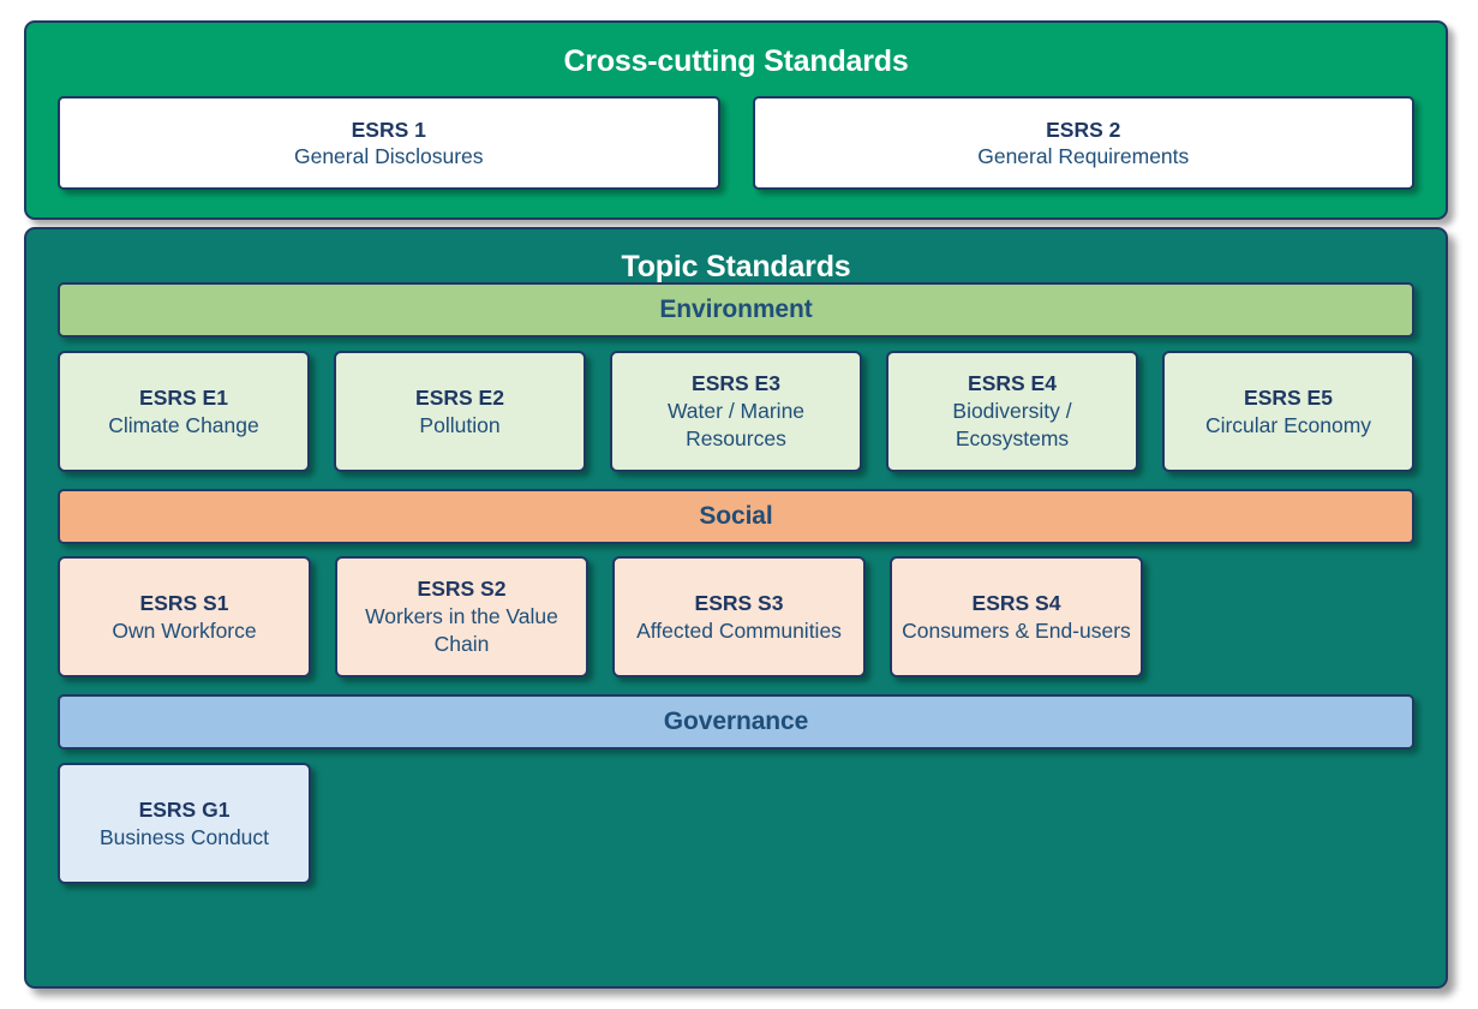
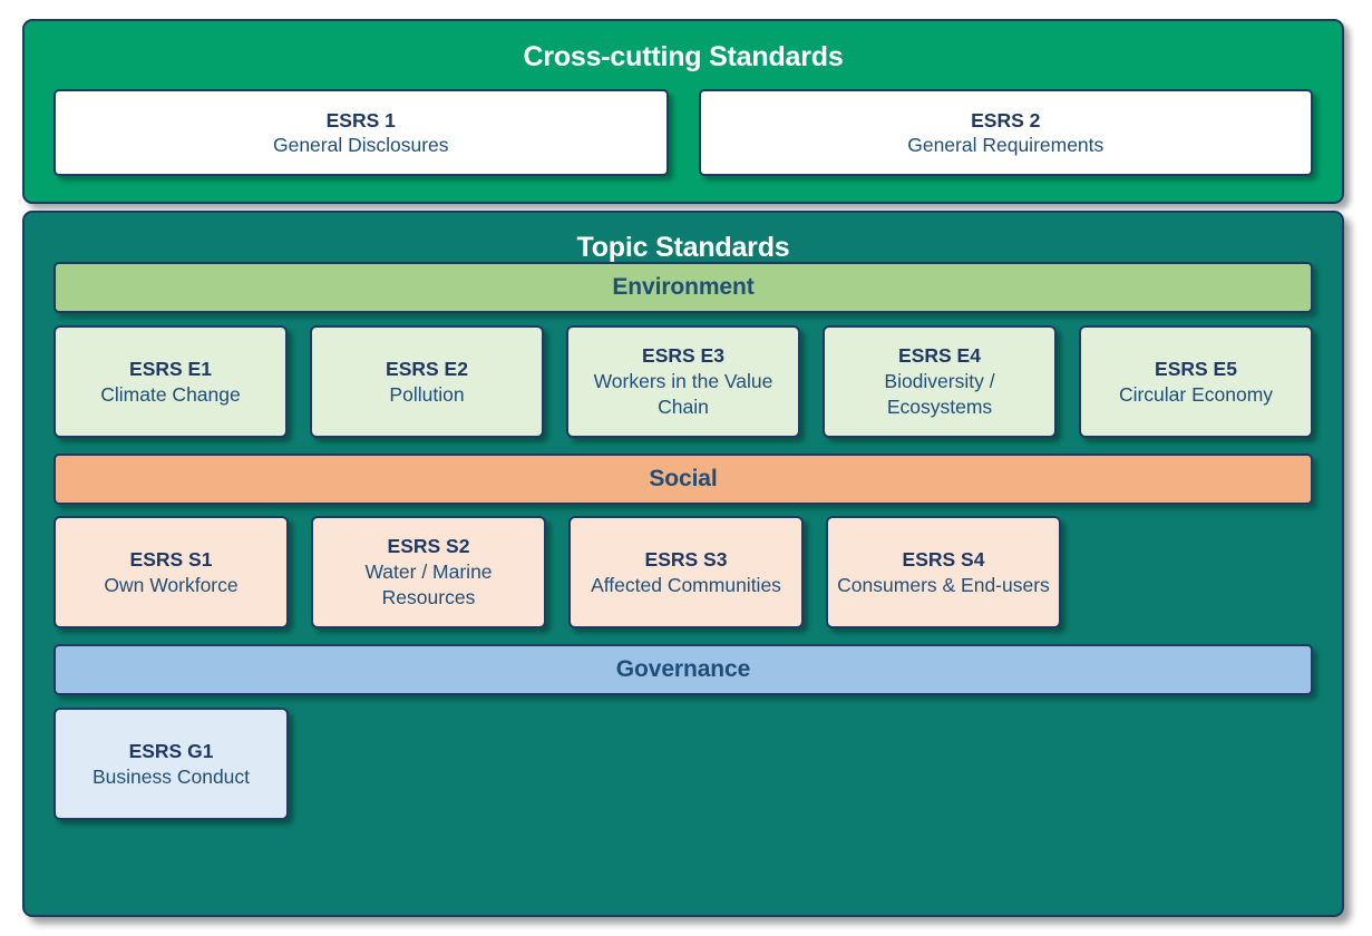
  Cross-cutting Standards
  ESRS 1
  General Disclosures
  ESRS 2
  General Requirements
  Topic Standards
  Environment
  ESRS E1
  Climate Change
  ESRS E2
  Pollution
  ESRS E3
- Water / Marine Resources
+ Workers in the Value Chain
  ESRS E4
  Biodiversity / Ecosystems
  ESRS E5
  Circular Economy
  Social
  ESRS S1
  Own Workforce
  ESRS S2
- Workers in the Value Chain
+ Water / Marine Resources
  ESRS S3
  Affected Communities
  ESRS S4
  Consumers & End-users
  Governance
  ESRS G1
  Business Conduct
